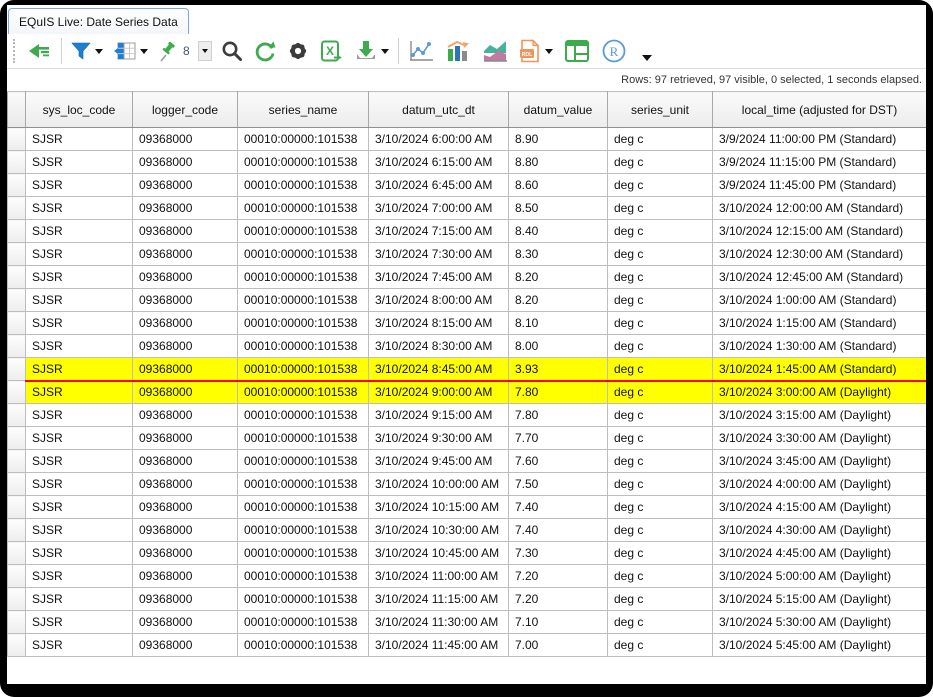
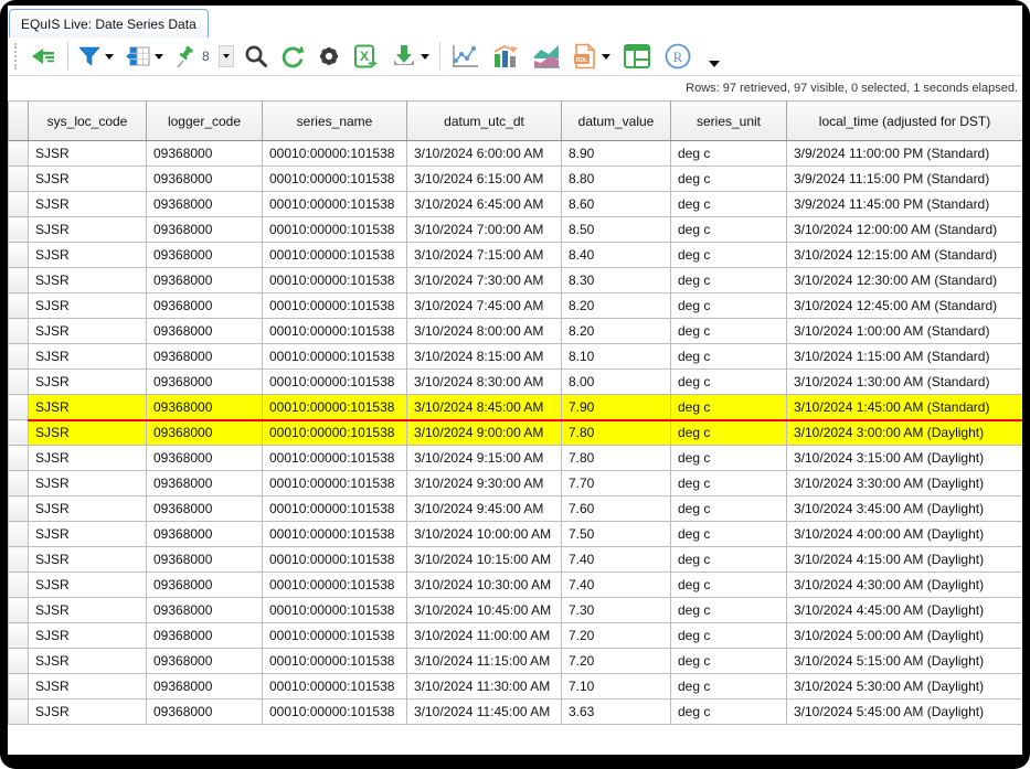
  EQuIS Live: Date Series Data
  8
  X
  R
  Rows: 97 retrieved, 97 visible, 0 selected, 1 seconds elapsed.
  	sys_loc_code	logger_code	series_name	datum_utc_dt	datum_value	series_unit	local_time (adjusted for DST)
  	SJSR	09368000	00010:00000:101538	3/10/2024 6:00:00 AM	8.90	deg c	3/9/2024 11:00:00 PM (Standard)
  	SJSR	09368000	00010:00000:101538	3/10/2024 6:15:00 AM	8.80	deg c	3/9/2024 11:15:00 PM (Standard)
  	SJSR	09368000	00010:00000:101538	3/10/2024 6:45:00 AM	8.60	deg c	3/9/2024 11:45:00 PM (Standard)
  	SJSR	09368000	00010:00000:101538	3/10/2024 7:00:00 AM	8.50	deg c	3/10/2024 12:00:00 AM (Standard)
  	SJSR	09368000	00010:00000:101538	3/10/2024 7:15:00 AM	8.40	deg c	3/10/2024 12:15:00 AM (Standard)
  	SJSR	09368000	00010:00000:101538	3/10/2024 7:30:00 AM	8.30	deg c	3/10/2024 12:30:00 AM (Standard)
  	SJSR	09368000	00010:00000:101538	3/10/2024 7:45:00 AM	8.20	deg c	3/10/2024 12:45:00 AM (Standard)
  	SJSR	09368000	00010:00000:101538	3/10/2024 8:00:00 AM	8.20	deg c	3/10/2024 1:00:00 AM (Standard)
  	SJSR	09368000	00010:00000:101538	3/10/2024 8:15:00 AM	8.10	deg c	3/10/2024 1:15:00 AM (Standard)
  	SJSR	09368000	00010:00000:101538	3/10/2024 8:30:00 AM	8.00	deg c	3/10/2024 1:30:00 AM (Standard)
- 	SJSR	09368000	00010:00000:101538	3/10/2024 8:45:00 AM	3.93	deg c	3/10/2024 1:45:00 AM (Standard)
+ 	SJSR	09368000	00010:00000:101538	3/10/2024 8:45:00 AM	7.90	deg c	3/10/2024 1:45:00 AM (Standard)
  	SJSR	09368000	00010:00000:101538	3/10/2024 9:00:00 AM	7.80	deg c	3/10/2024 3:00:00 AM (Daylight)
  	SJSR	09368000	00010:00000:101538	3/10/2024 9:15:00 AM	7.80	deg c	3/10/2024 3:15:00 AM (Daylight)
  	SJSR	09368000	00010:00000:101538	3/10/2024 9:30:00 AM	7.70	deg c	3/10/2024 3:30:00 AM (Daylight)
  	SJSR	09368000	00010:00000:101538	3/10/2024 9:45:00 AM	7.60	deg c	3/10/2024 3:45:00 AM (Daylight)
  	SJSR	09368000	00010:00000:101538	3/10/2024 10:00:00 AM	7.50	deg c	3/10/2024 4:00:00 AM (Daylight)
  	SJSR	09368000	00010:00000:101538	3/10/2024 10:15:00 AM	7.40	deg c	3/10/2024 4:15:00 AM (Daylight)
  	SJSR	09368000	00010:00000:101538	3/10/2024 10:30:00 AM	7.40	deg c	3/10/2024 4:30:00 AM (Daylight)
  	SJSR	09368000	00010:00000:101538	3/10/2024 10:45:00 AM	7.30	deg c	3/10/2024 4:45:00 AM (Daylight)
  	SJSR	09368000	00010:00000:101538	3/10/2024 11:00:00 AM	7.20	deg c	3/10/2024 5:00:00 AM (Daylight)
  	SJSR	09368000	00010:00000:101538	3/10/2024 11:15:00 AM	7.20	deg c	3/10/2024 5:15:00 AM (Daylight)
  	SJSR	09368000	00010:00000:101538	3/10/2024 11:30:00 AM	7.10	deg c	3/10/2024 5:30:00 AM (Daylight)
- 	SJSR	09368000	00010:00000:101538	3/10/2024 11:45:00 AM	7.00	deg c	3/10/2024 5:45:00 AM (Daylight)
+ 	SJSR	09368000	00010:00000:101538	3/10/2024 11:45:00 AM	3.63	deg c	3/10/2024 5:45:00 AM (Daylight)
